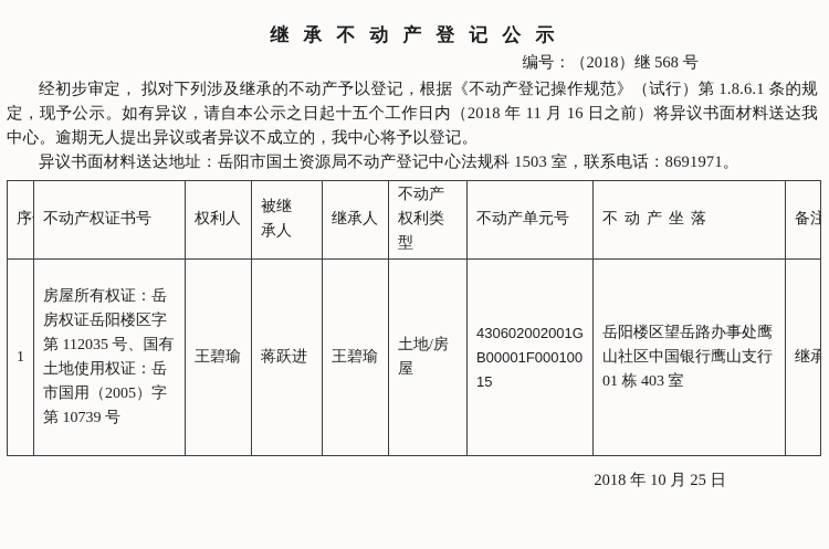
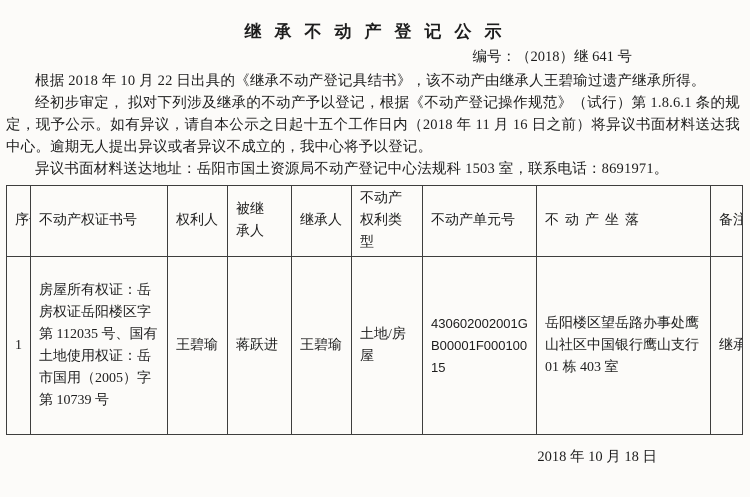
  继承不动产登记公示
- 编号：（2018）继 568 号
+ 编号：（2018）继 641 号
+ 根据 2018 年 10 月 22 日出具的《继承不动产登记具结书》，该不动产由继承人王碧瑜过遗产继承所得。
  经初步审定， 拟对下列涉及继承的不动产予以登记，根据《不动产登记操作规范》（试行）第 1.8.6.1 条的规定，现予公示。如有异议，请自本公示之日起十五个工作日内（2018 年 11 月 16 日之前）将异议书面材料送达我中心。逾期无人提出异议或者异议不成立的，我中心将予以登记。
  异议书面材料送达地址：岳阳市国土资源局不动产登记中心法规科 1503 室，联系电话：8691971。
  序	不动产权证书号	权利人	被继承人	继承人	不动产权利类型	不动产单元号	不动产坐落	备注
  1	房屋所有权证：岳房权证岳阳楼区字第 112035 号、国有土地使用权证：岳市国用（2005）字第 10739 号	王碧瑜	蒋跃进	王碧瑜	土地/房屋	430602002001GB00001F00010015	岳阳楼区望岳路办事处鹰山社区中国银行鹰山支行 01 栋 403 室	继承
- 2018 年 10 月 25 日
+ 2018 年 10 月 18 日
